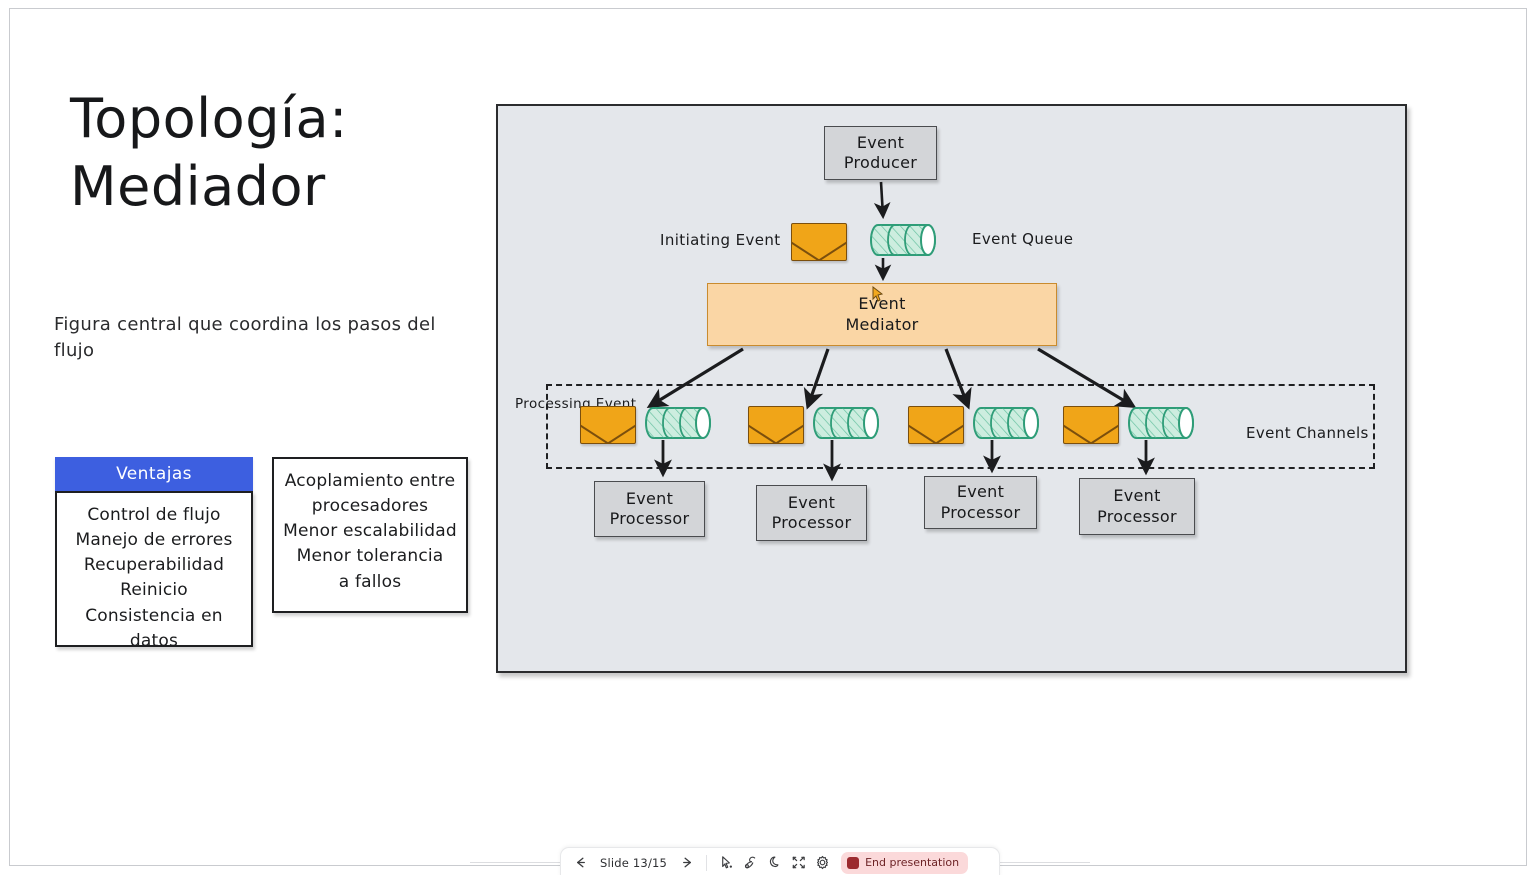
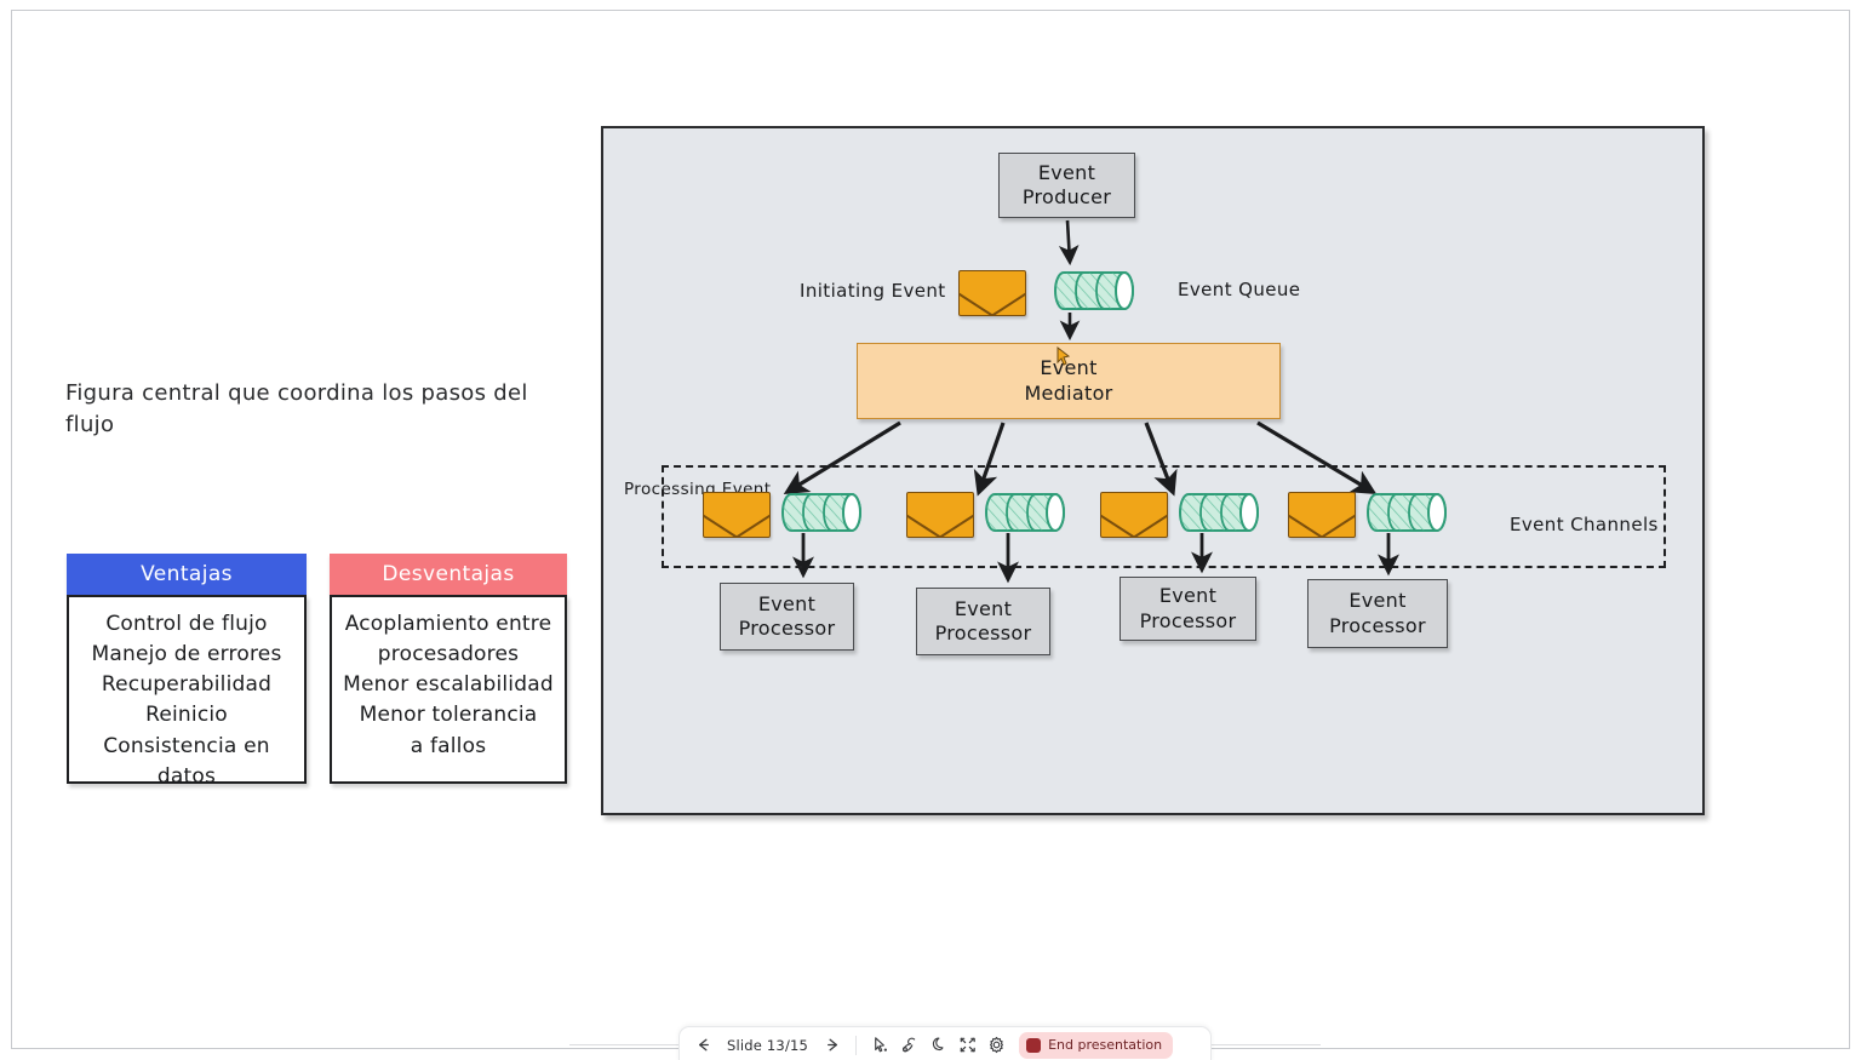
- Topología: Mediador
  Figura central que coordina los pasos del flujo
  Ventajas
  Control de flujo
  Manejo de errores
  Recuperabilidad
  Reinicio
  Consistencia en
  datos
+ Desventajas
  Acoplamiento entre
  procesadores
  Menor escalabilidad
  Menor tolerancia
  a fallos
  Event
  Producer
  Initiating Event
  Event Queue
  Event
  Mediator
  Processing Event
  Event Channels
  Event
  Processor
  Event
  Processor
  Event
  Processor
  Event
  Processor
  Slide 13/15
  End presentation
